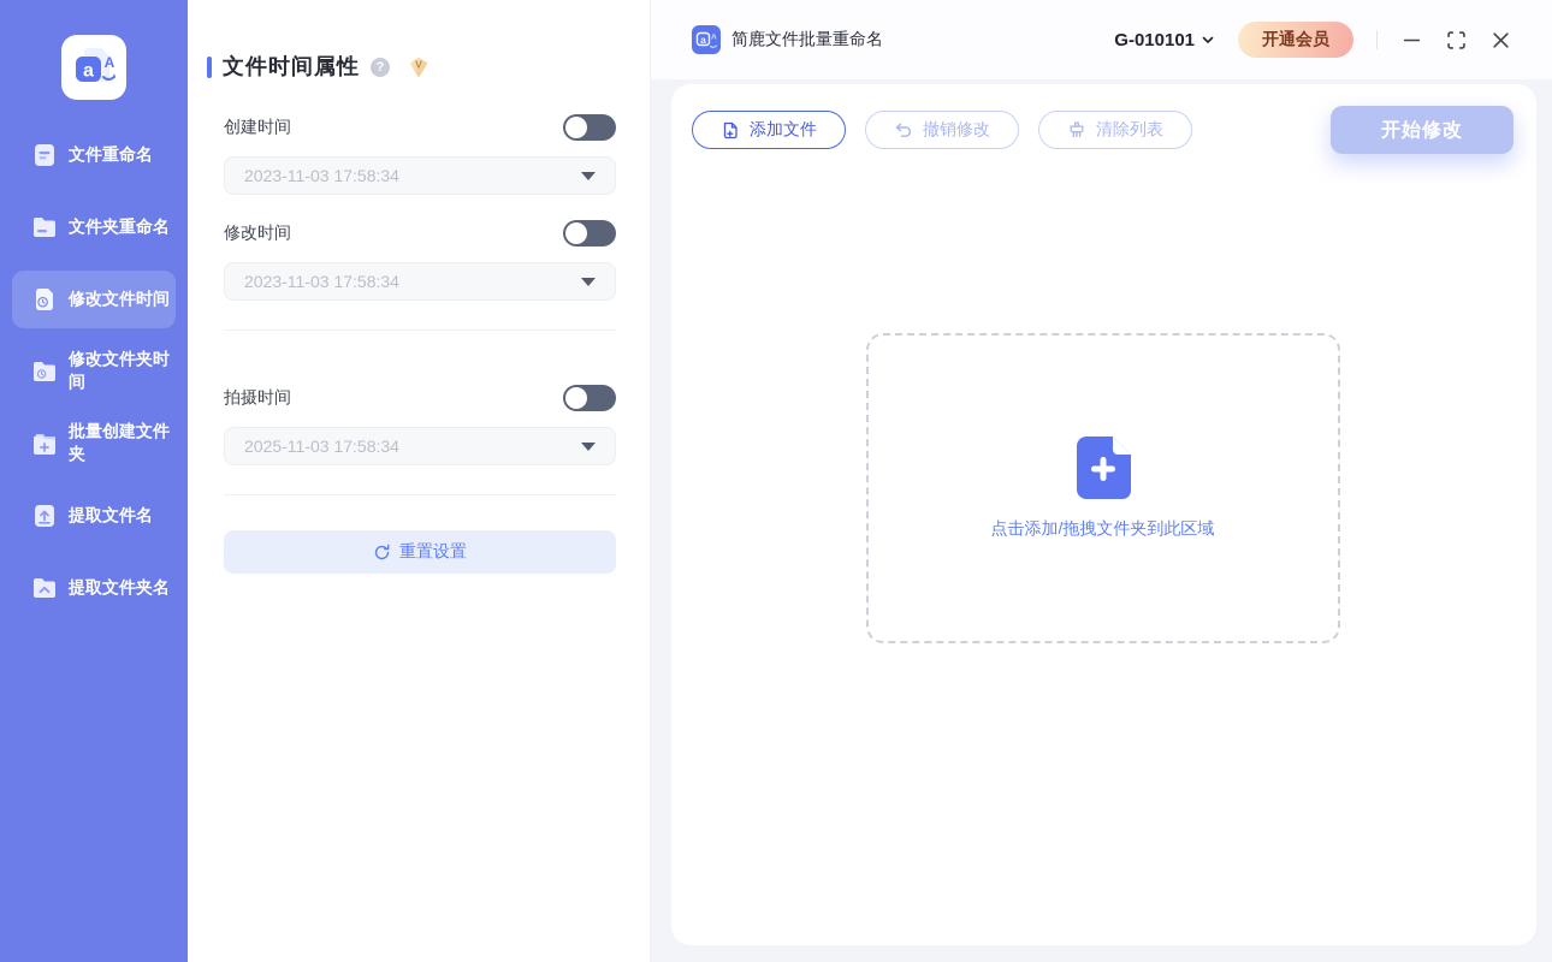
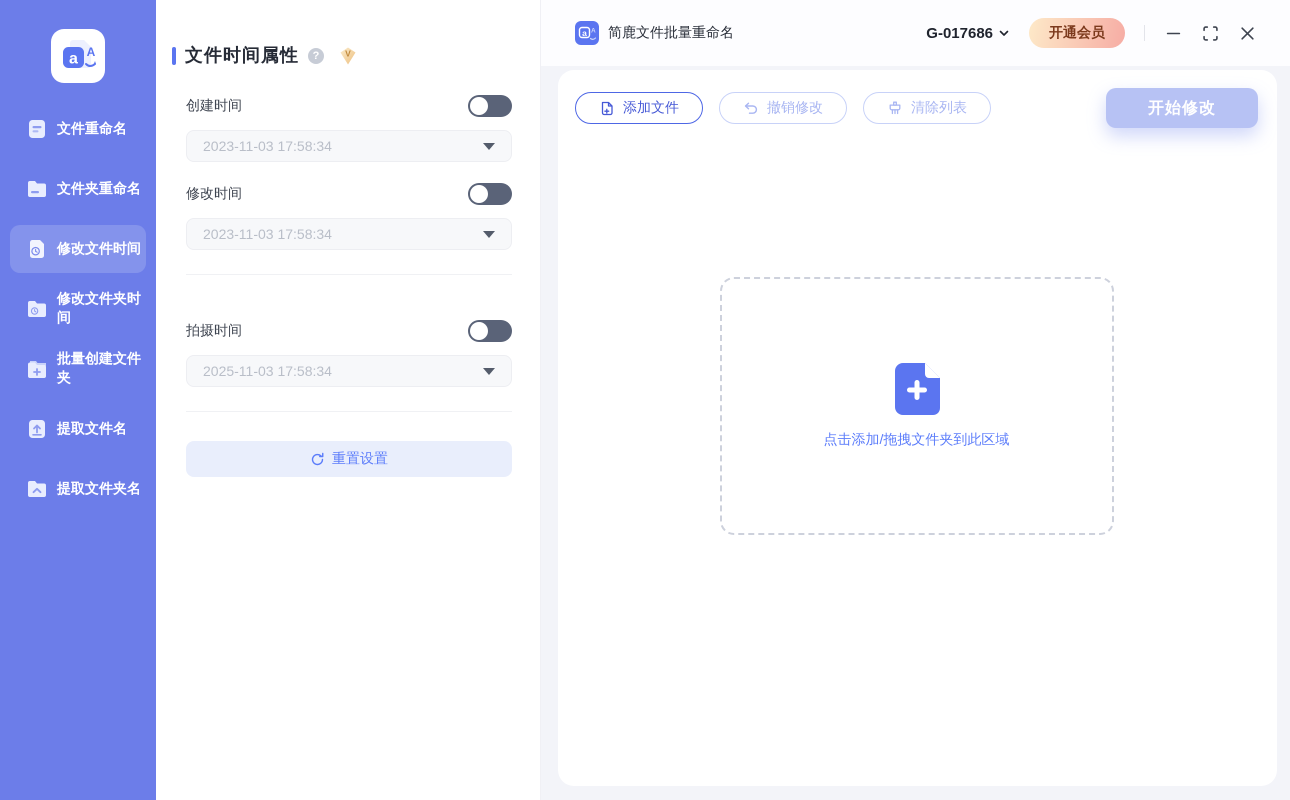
  a
  A
  文件重命名
  文件夹重命名
  修改文件时间
  修改文件夹时间
  批量创建文件夹
  提取文件名
  提取文件夹名
  文件时间属性
  ?
  V
  创建时间
  2023-11-03 17:58:34
  修改时间
  2023-11-03 17:58:34
  拍摄时间
  2025-11-03 17:58:34
  重置设置
  a
  简鹿文件批量重命名
- G-010101
+ G-017686
  开通会员
  添加文件
  撤销修改
  清除列表
  开始修改
  点击添加/拖拽文件夹到此区域
